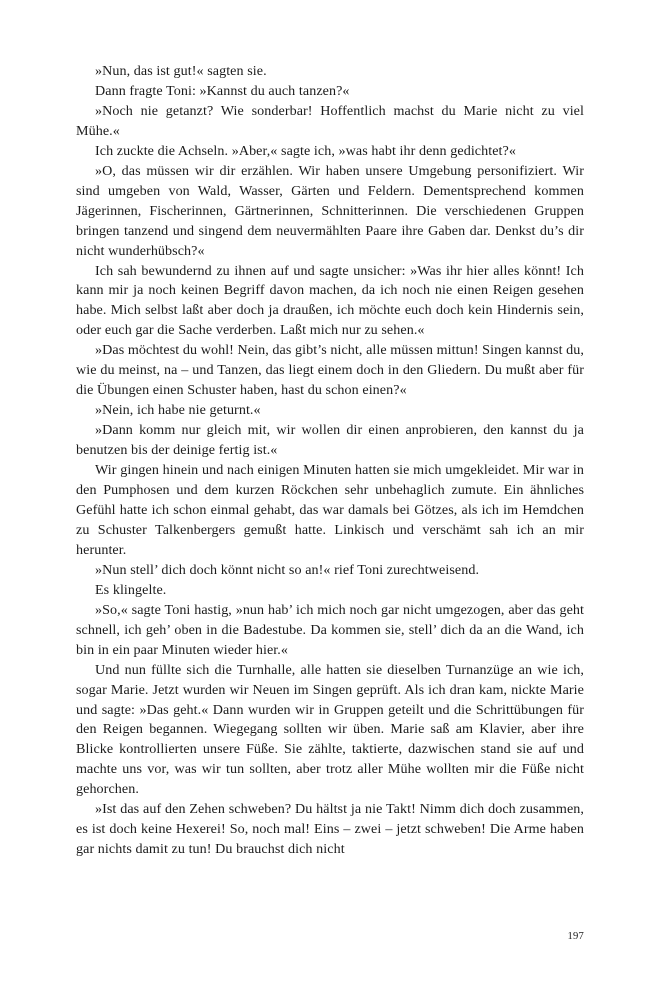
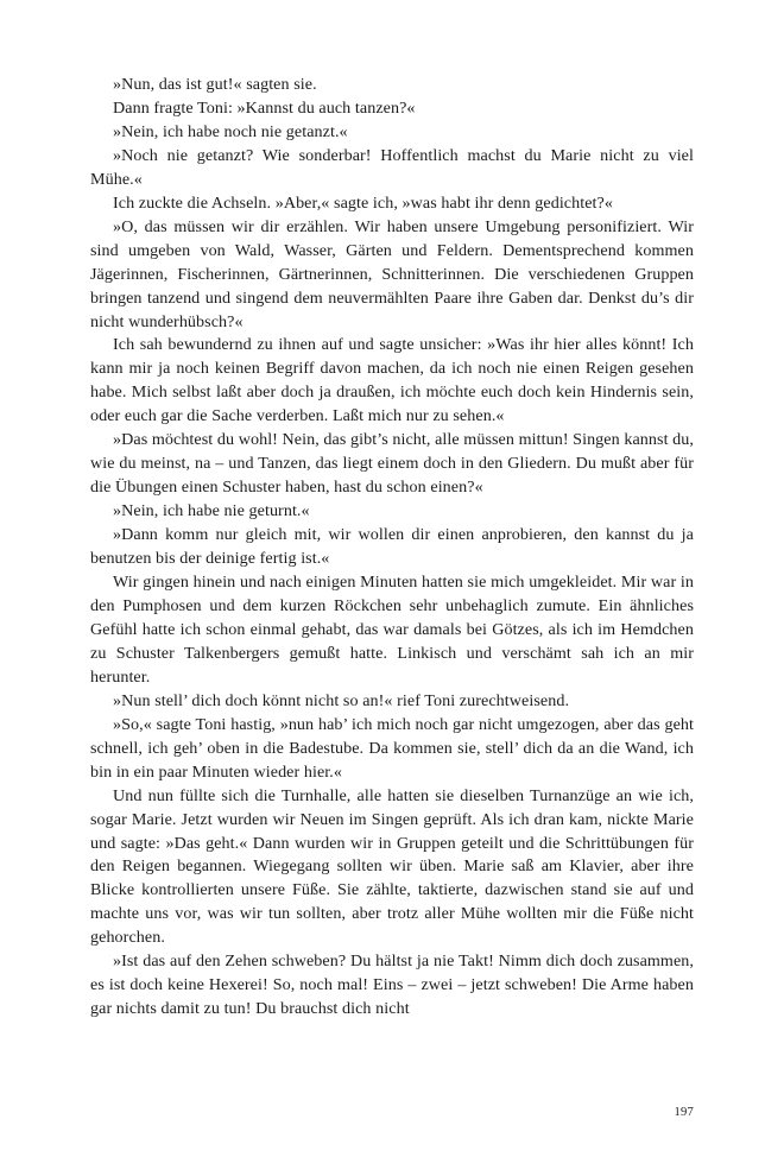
  »Nun, das ist gut!« sagten sie.
  Dann fragte Toni: »Kannst du auch tanzen?«
+ »Nein, ich habe noch nie getanzt.«
  »Noch nie getanzt? Wie sonderbar! Hoffentlich machst du Marie nicht zu viel Mühe.«
  Ich zuckte die Achseln. »Aber,« sagte ich, »was habt ihr denn gedichtet?«
  »O, das müssen wir dir erzählen. Wir haben unsere Umgebung personifiziert. Wir sind umgeben von Wald, Wasser, Gärten und Feldern. Dementsprechend kommen Jägerinnen, Fischerinnen, Gärtnerinnen, Schnitterinnen. Die verschiedenen Gruppen bringen tanzend und singend dem neuvermählten Paare ihre Gaben dar. Denkst du’s dir nicht wunderhübsch?«
  Ich sah bewundernd zu ihnen auf und sagte unsicher: »Was ihr hier alles könnt! Ich kann mir ja noch keinen Begriff davon machen, da ich noch nie einen Reigen gesehen habe. Mich selbst laßt aber doch ja draußen, ich möchte euch doch kein Hindernis sein, oder euch gar die Sache verderben. Laßt mich nur zu sehen.«
  »Das möchtest du wohl! Nein, das gibt’s nicht, alle müssen mittun! Singen kannst du, wie du meinst, na – und Tanzen, das liegt einem doch in den Gliedern. Du mußt aber für die Übungen einen Schuster haben, hast du schon einen?«
  »Nein, ich habe nie geturnt.«
  »Dann komm nur gleich mit, wir wollen dir einen anprobieren, den kannst du ja benutzen bis der deinige fertig ist.«
  Wir gingen hinein und nach einigen Minuten hatten sie mich umgekleidet. Mir war in den Pumphosen und dem kurzen Röckchen sehr unbehaglich zumute. Ein ähnliches Gefühl hatte ich schon einmal gehabt, das war damals bei Götzes, als ich im Hemdchen zu Schuster Talkenbergers gemußt hatte. Linkisch und verschämt sah ich an mir herunter.
  »Nun stell’ dich doch könnt nicht so an!« rief Toni zurechtweisend.
- Es klingelte.
  »So,« sagte Toni hastig, »nun hab’ ich mich noch gar nicht umgezogen, aber das geht schnell, ich geh’ oben in die Badestube. Da kommen sie, stell’ dich da an die Wand, ich bin in ein paar Minuten wieder hier.«
  Und nun füllte sich die Turnhalle, alle hatten sie dieselben Turnanzüge an wie ich, sogar Marie. Jetzt wurden wir Neuen im Singen geprüft. Als ich dran kam, nickte Marie und sagte: »Das geht.« Dann wurden wir in Gruppen geteilt und die Schrittübungen für den Reigen begannen. Wiegegang sollten wir üben. Marie saß am Klavier, aber ihre Blicke kontrollierten unsere Füße. Sie zählte, taktierte, dazwischen stand sie auf und machte uns vor, was wir tun sollten, aber trotz aller Mühe wollten mir die Füße nicht gehorchen.
  »Ist das auf den Zehen schweben? Du hältst ja nie Takt! Nimm dich doch zusammen, es ist doch keine Hexerei! So, noch mal! Eins – zwei – jetzt schweben! Die Arme haben gar nichts damit zu tun! Du brauchst dich nicht
  197
